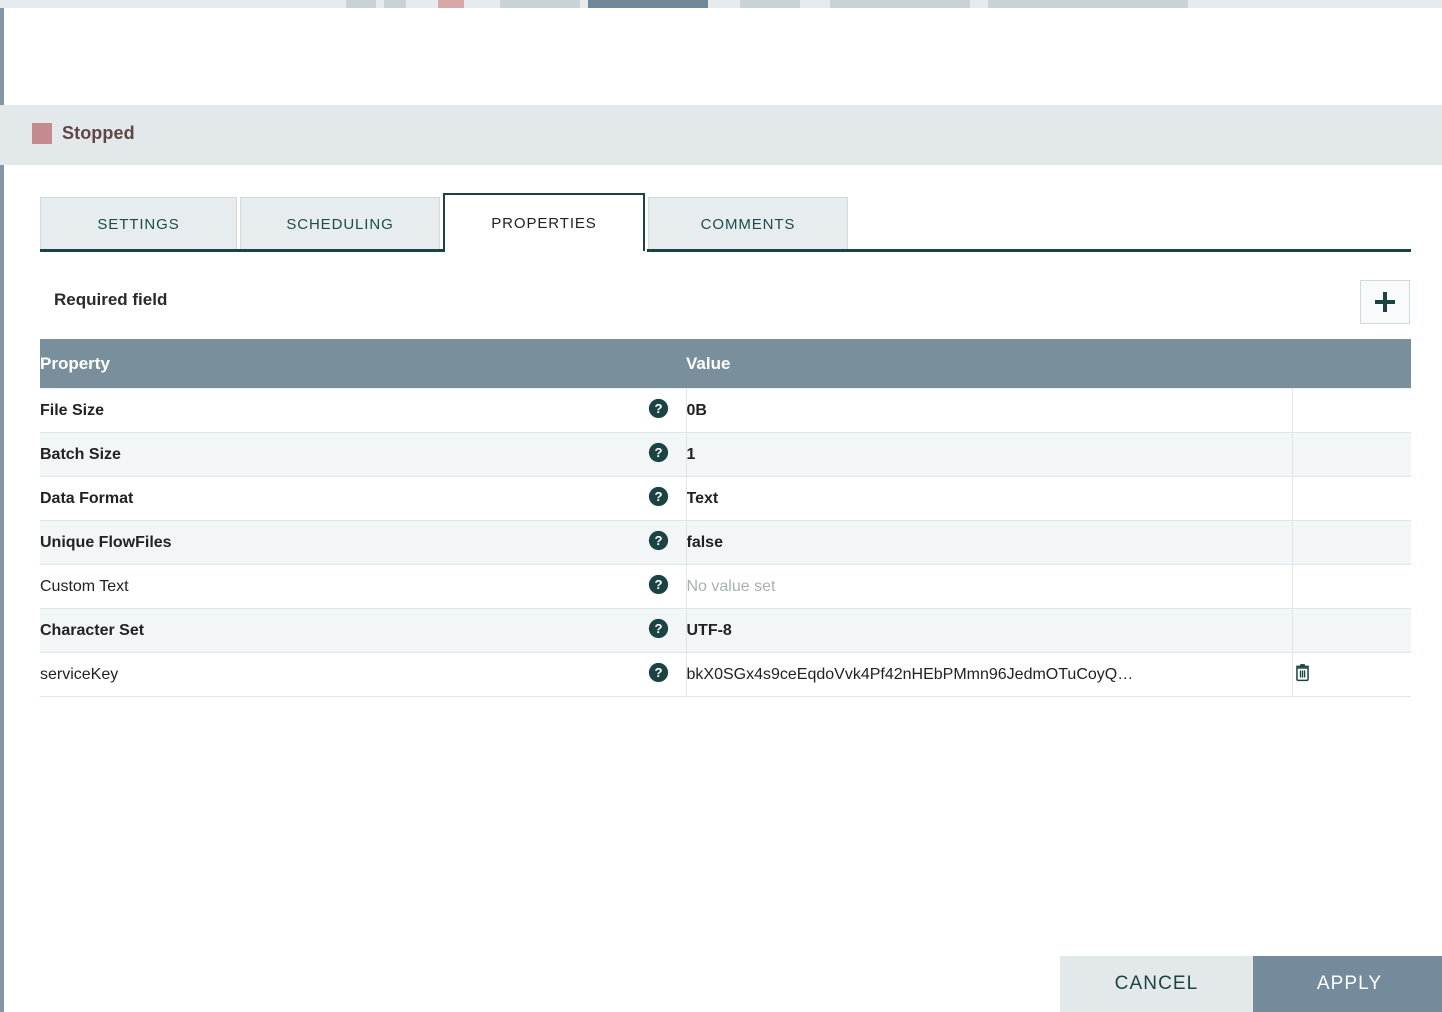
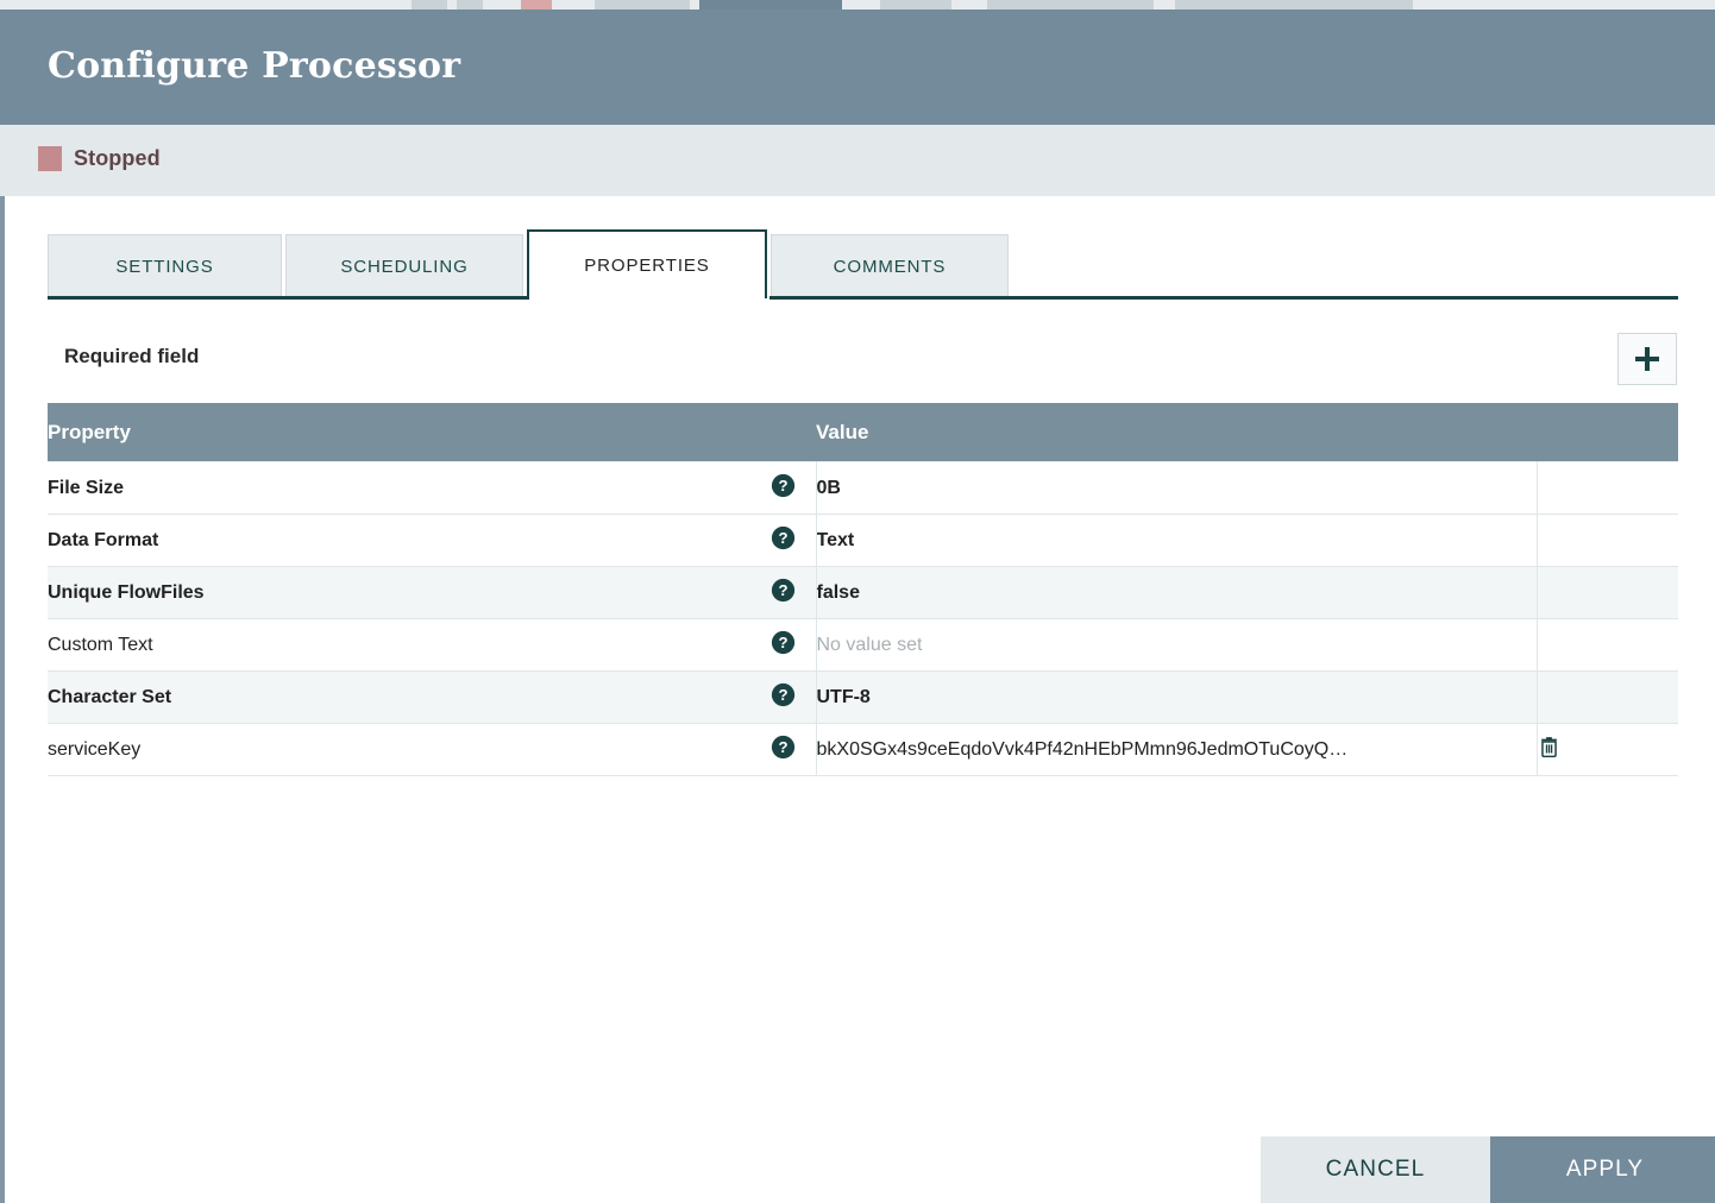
+ Configure Processor
  Stopped
  SETTINGS
  SCHEDULING
  PROPERTIES
  COMMENTS
  Required field
  Property		Value
  File Size	?	0B
- Batch Size	?	1
  Data Format	?	Text
  Unique FlowFiles	?	false
  Custom Text	?	No value set
  Character Set	?	UTF-8
  serviceKey	?	bkX0SGx4s9ceEqdoVvk4Pf42nHEbPMmn96JedmOTuCoyQ…
  CANCEL
  APPLY
